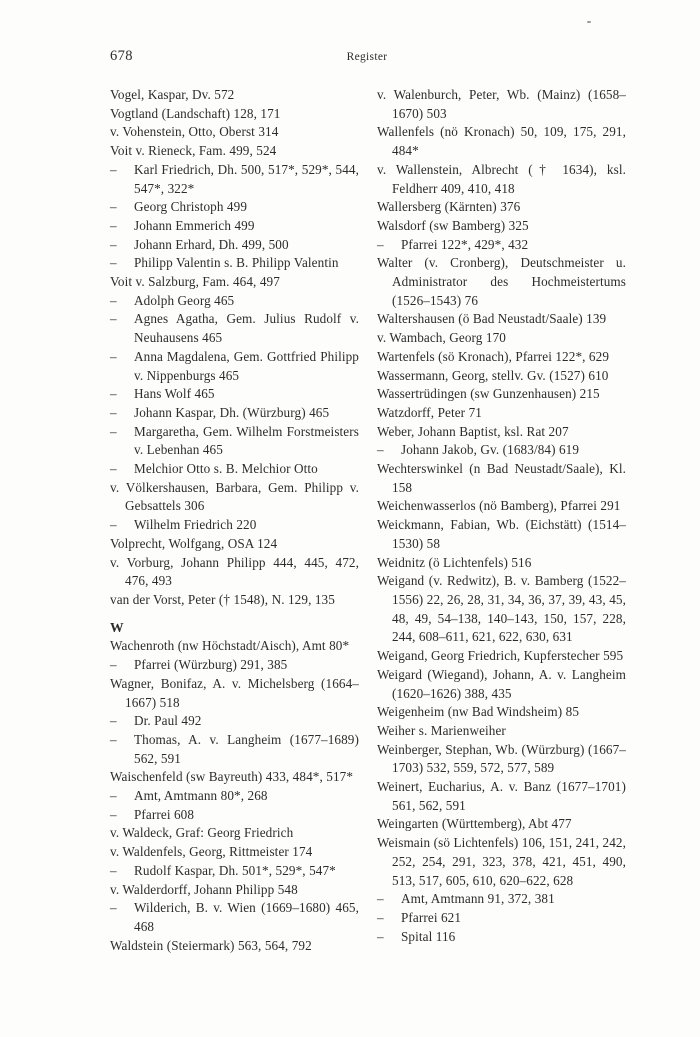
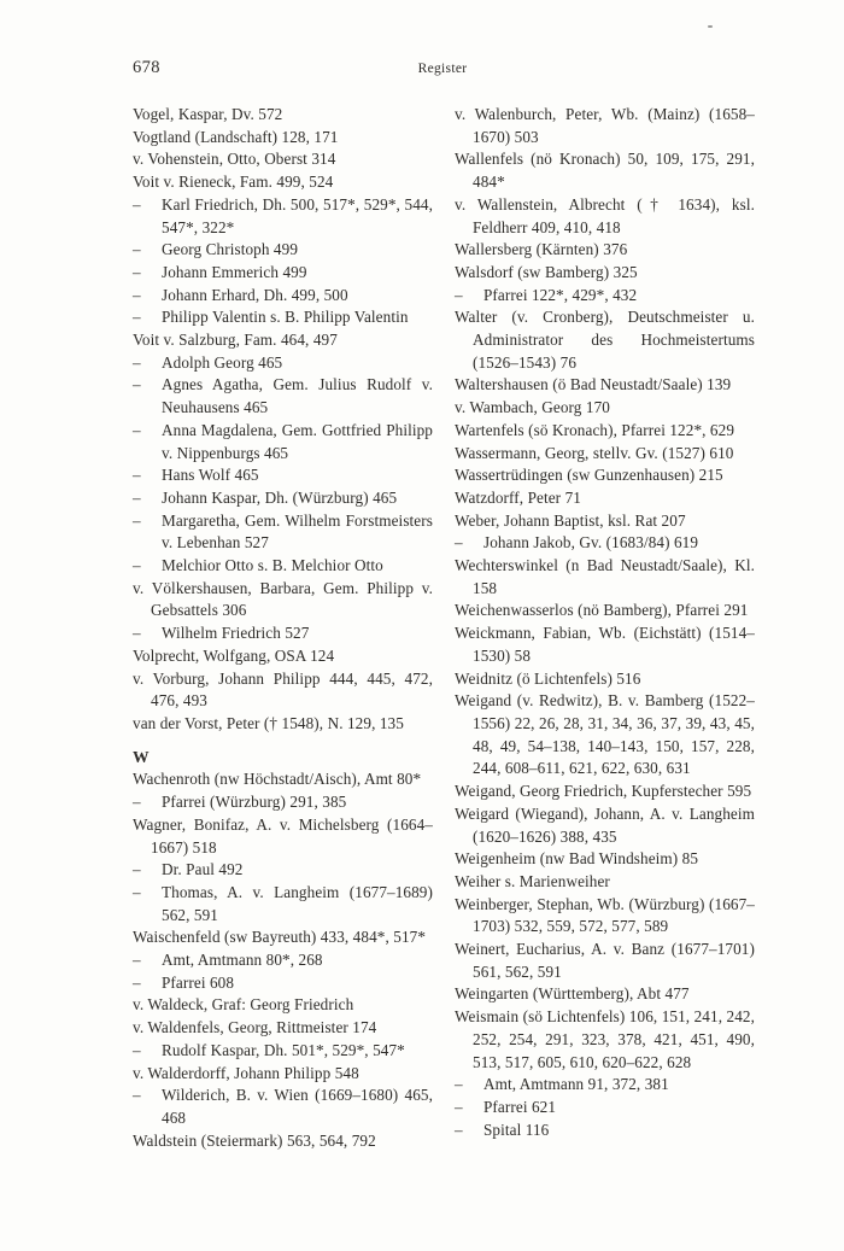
  678
  Register
  Vogel, Kaspar, Dv. 572
  Vogtland (Landschaft) 128, 171
  v. Vohenstein, Otto, Oberst 314
  Voit v. Rieneck, Fam. 499, 524
  – Karl Friedrich, Dh. 500, 517*, 529*, 544, 547*, 322*
  – Georg Christoph 499
  – Johann Emmerich 499
  – Johann Erhard, Dh. 499, 500
  – Philipp Valentin s. B. Philipp Valentin
  Voit v. Salzburg, Fam. 464, 497
  – Adolph Georg 465
  – Agnes Agatha, Gem. Julius Rudolf v. Neuhausens 465
  – Anna Magdalena, Gem. Gottfried Philipp v. Nippenburgs 465
  – Hans Wolf 465
  – Johann Kaspar, Dh. (Würzburg) 465
- – Margaretha, Gem. Wilhelm Forstmeisters v. Lebenhan 465
+ – Margaretha, Gem. Wilhelm Forstmeisters v. Lebenhan 527
  – Melchior Otto s. B. Melchior Otto
  v. Völkershausen, Barbara, Gem. Philipp v. Gebsattels 306
- – Wilhelm Friedrich 220
+ – Wilhelm Friedrich 527
  Volprecht, Wolfgang, OSA 124
  v. Vorburg, Johann Philipp 444, 445, 472, 476, 493
  van der Vorst, Peter († 1548), N. 129, 135
  W
  Wachenroth (nw Höchstadt/Aisch), Amt 80*
  – Pfarrei (Würzburg) 291, 385
  Wagner, Bonifaz, A. v. Michelsberg (1664–1667) 518
  – Dr. Paul 492
  – Thomas, A. v. Langheim (1677–1689) 562, 591
  Waischenfeld (sw Bayreuth) 433, 484*, 517*
  – Amt, Amtmann 80*, 268
  – Pfarrei 608
  v. Waldeck, Graf: Georg Friedrich
  v. Waldenfels, Georg, Rittmeister 174
  – Rudolf Kaspar, Dh. 501*, 529*, 547*
  v. Walderdorff, Johann Philipp 548
  – Wilderich, B. v. Wien (1669–1680) 465, 468
  Waldstein (Steiermark) 563, 564, 792
  v. Walenburch, Peter, Wb. (Mainz) (1658–1670) 503
  Wallenfels (nö Kronach) 50, 109, 175, 291, 484*
  v. Wallenstein, Albrecht († 1634), ksl. Feldherr 409, 410, 418
  Wallersberg (Kärnten) 376
  Walsdorf (sw Bamberg) 325
  – Pfarrei 122*, 429*, 432
  Walter (v. Cronberg), Deutschmeister u. Administrator des Hochmeistertums (1526–1543) 76
  Waltershausen (ö Bad Neustadt/Saale) 139
  v. Wambach, Georg 170
  Wartenfels (sö Kronach), Pfarrei 122*, 629
  Wassermann, Georg, stellv. Gv. (1527) 610
  Wassertrüdingen (sw Gunzenhausen) 215
  Watzdorff, Peter 71
  Weber, Johann Baptist, ksl. Rat 207
  – Johann Jakob, Gv. (1683/84) 619
  Wechterswinkel (n Bad Neustadt/Saale), Kl. 158
  Weichenwasserlos (nö Bamberg), Pfarrei 291
  Weickmann, Fabian, Wb. (Eichstätt) (1514–1530) 58
  Weidnitz (ö Lichtenfels) 516
  Weigand (v. Redwitz), B. v. Bamberg (1522–1556) 22, 26, 28, 31, 34, 36, 37, 39, 43, 45, 48, 49, 54–138, 140–143, 150, 157, 228, 244, 608–611, 621, 622, 630, 631
  Weigand, Georg Friedrich, Kupferstecher 595
  Weigard (Wiegand), Johann, A. v. Langheim (1620–1626) 388, 435
  Weigenheim (nw Bad Windsheim) 85
  Weiher s. Marienweiher
  Weinberger, Stephan, Wb. (Würzburg) (1667–1703) 532, 559, 572, 577, 589
  Weinert, Eucharius, A. v. Banz (1677–1701) 561, 562, 591
  Weingarten (Württemberg), Abt 477
  Weismain (sö Lichtenfels) 106, 151, 241, 242, 252, 254, 291, 323, 378, 421, 451, 490, 513, 517, 605, 610, 620–622, 628
  – Amt, Amtmann 91, 372, 381
  – Pfarrei 621
  – Spital 116
